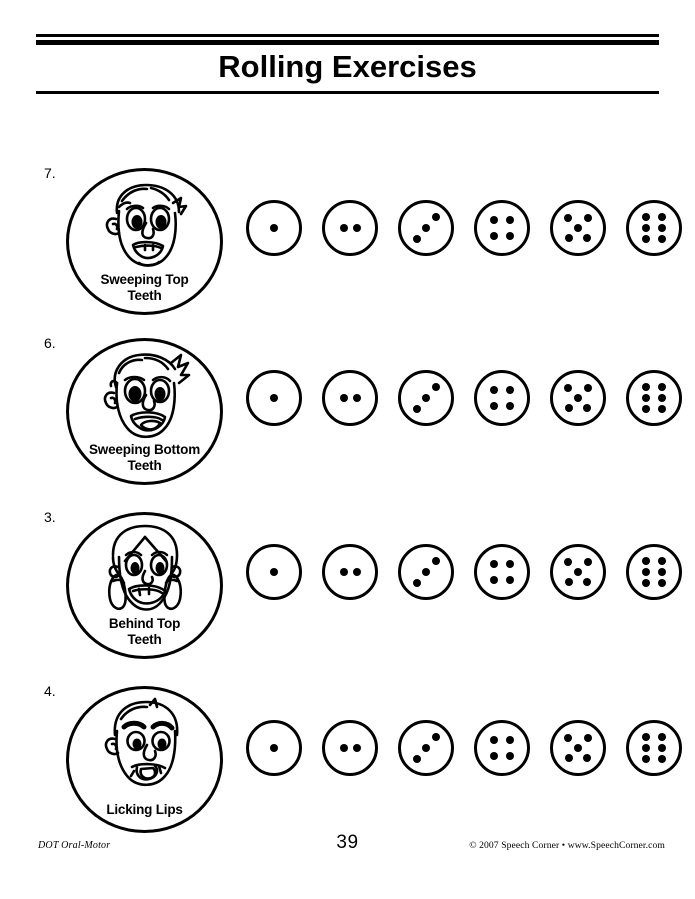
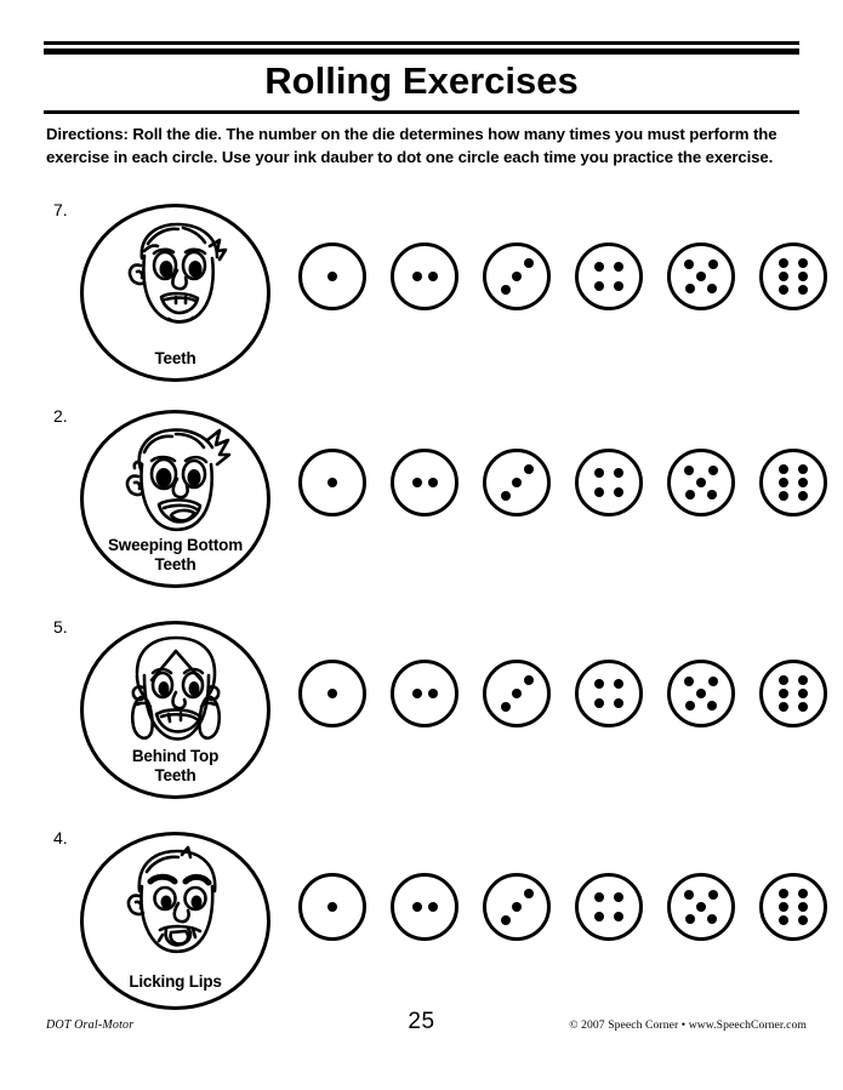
  Rolling Exercises
+ Directions: Roll the die. The number on the die determines how many times you must perform the exercise in each circle. Use your ink dauber to dot one circle each time you practice the exercise.
  7.
- Sweeping Top
  Teeth
- 6.
+ 2.
  Sweeping Bottom
  Teeth
- 3.
+ 5.
  Behind Top
  Teeth
  4.
  Licking Lips
  DOT Oral-Motor
- 39
+ 25
  © 2007 Speech Corner • www.SpeechCorner.com
